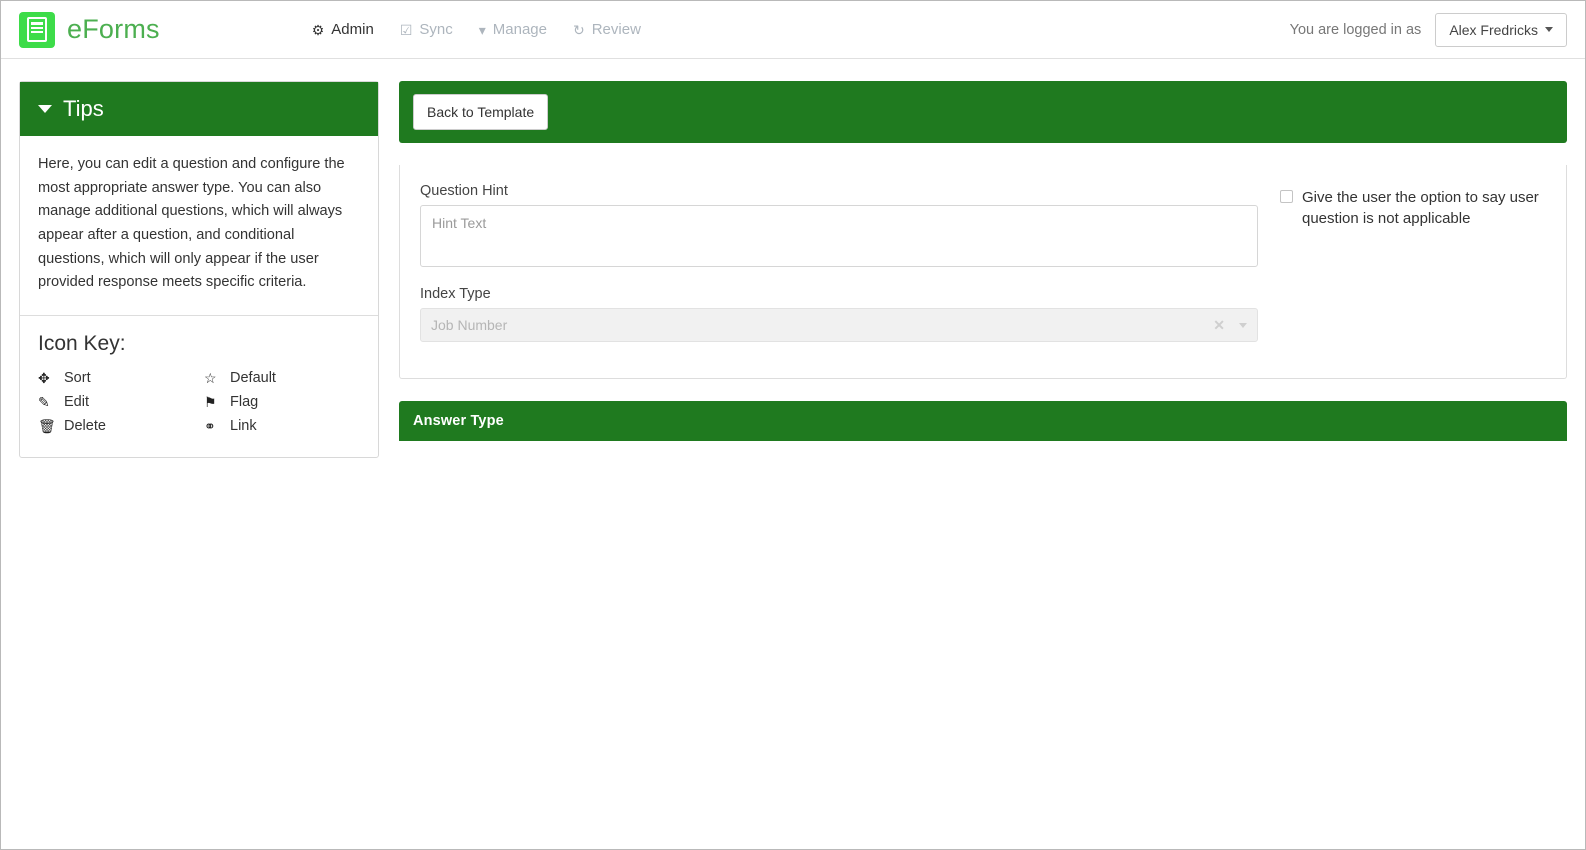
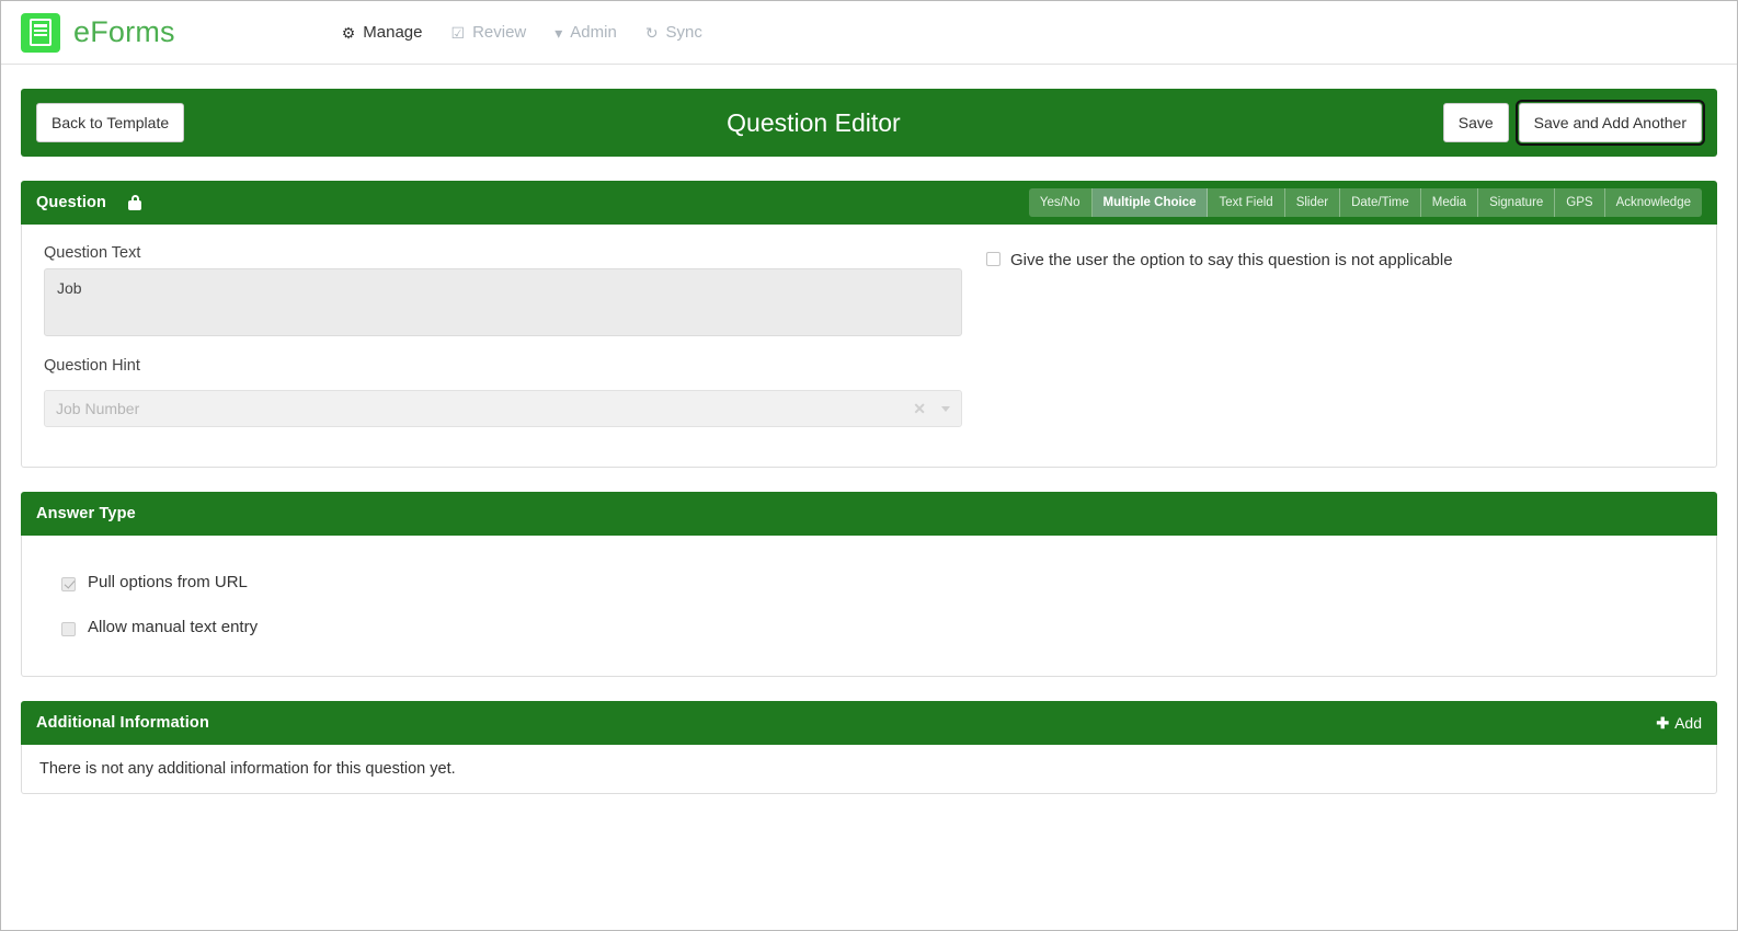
  eForms
  ⚙
- Admin
+ Manage
  ☑
- Sync
+ Review
  ▾
- Manage
+ Admin
  ↻
- Review
+ Sync
- You are logged in as
- Alex Fredricks
- Tips
- Here, you can edit a question and configure the most appropriate answer type. You can also manage additional questions, which will always appear after a question, and conditional questions, which will only appear if the user provided response meets specific criteria.
- Icon Key:
- ✥
- Sort
- ☆
- Default
- ✎
- Edit
- ⚑
- Flag
- 🗑
- Delete
- ⚭
- Link
  Back to Template
+ Question Editor
+ Save
+ Save and Add Another
+ Question
+ Yes/No
+ Multiple Choice
+ Text Field
+ Slider
+ Date/Time
+ Media
+ Signature
+ GPS
+ Acknowledge
+ Question Text
+ Job
  Question Hint
- Hint Text
- Index Type
  Job Number
  ✕
- Give the user the option to say user question is not applicable
+ Give the user the option to say this question is not applicable
  Answer Type
+ Pull options from URL
+ Allow manual text entry
+ Additional Information
+ ✚
+ Add
+ There is not any additional information for this question yet.
